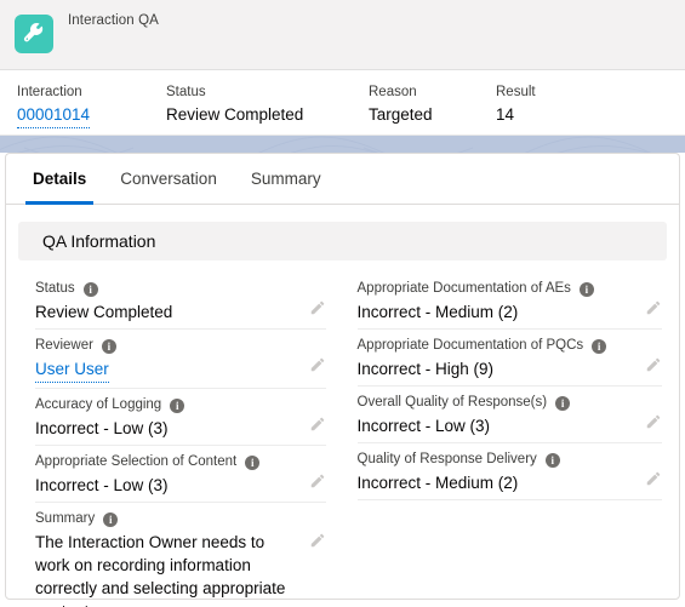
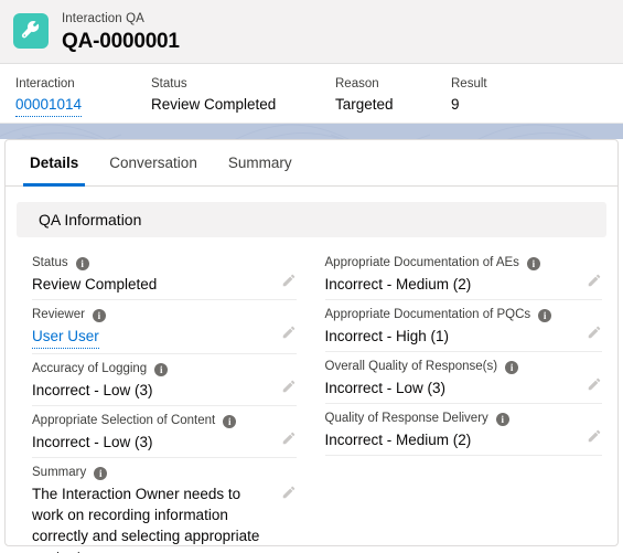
  Interaction QA
+ QA-0000001
  Interaction
  00001014
  Status
  Review Completed
  Reason
  Targeted
  Result
- 14
+ 9
  Details
  Conversation
  Summary
  QA Information
  Status
  i
  Review Completed
  Reviewer
  i
  User User
  Accuracy of Logging
  i
  Incorrect - Low (3)
  Appropriate Selection of Content
  i
  Incorrect - Low (3)
  Summary
  i
  The Interaction Owner needs to work on recording information correctly and selecting appropriate
  Appropriate Documentation of AEs
  i
  Incorrect - Medium (2)
  Appropriate Documentation of PQCs
  i
- Incorrect - High (9)
+ Incorrect - High (1)
  Overall Quality of Response(s)
  i
  Incorrect - Low (3)
  Quality of Response Delivery
  i
  Incorrect - Medium (2)
